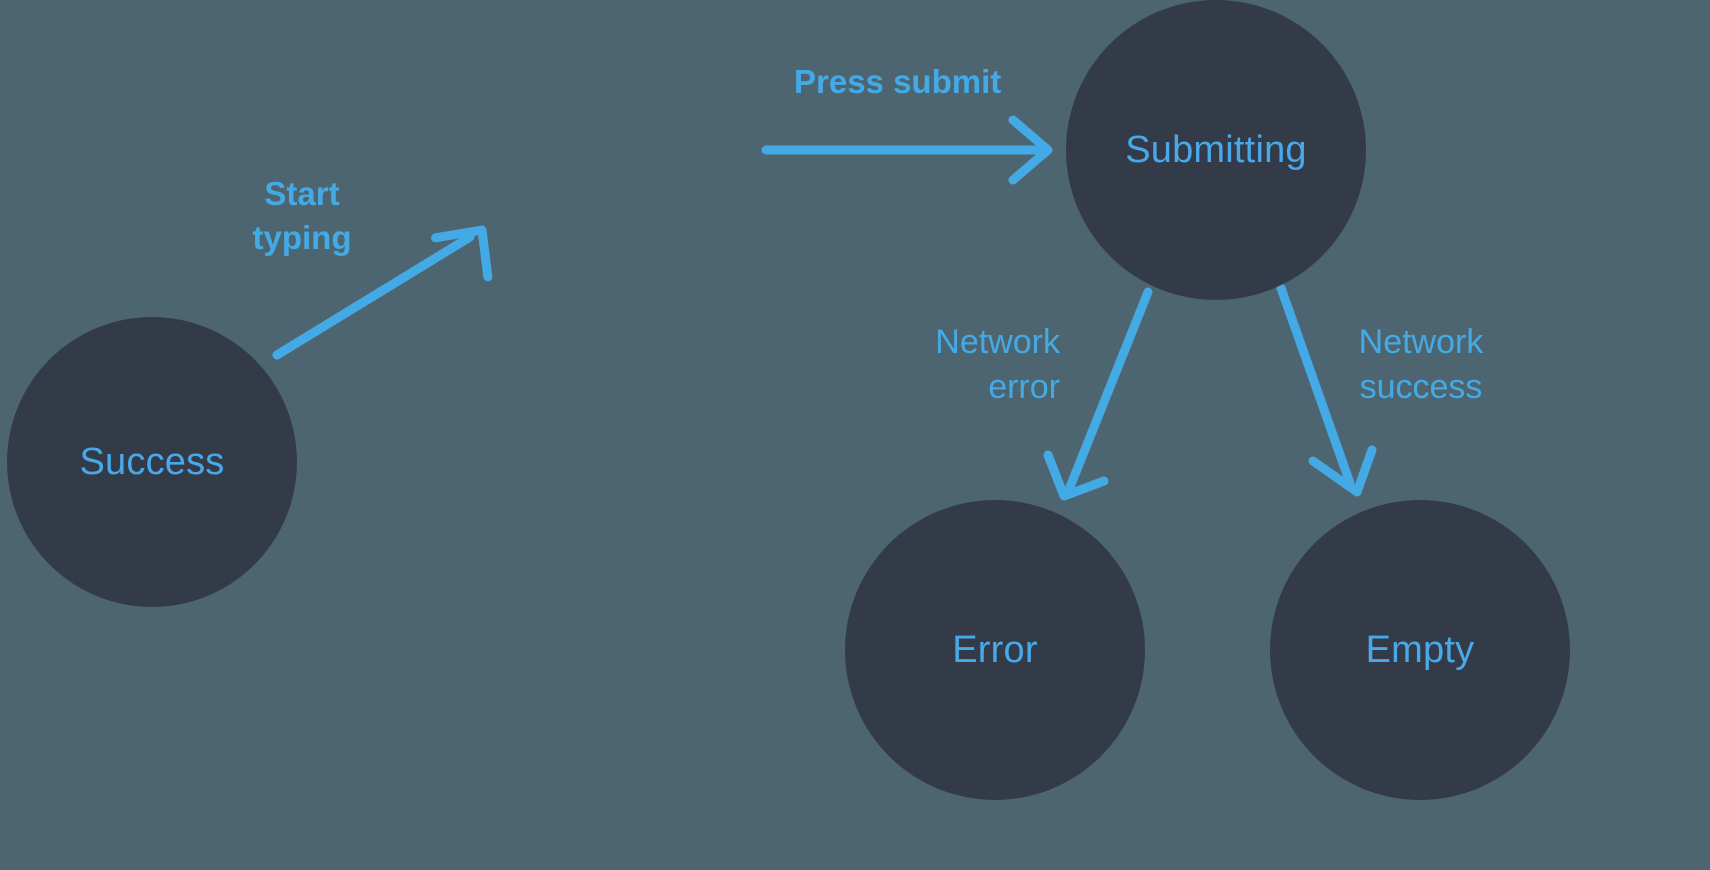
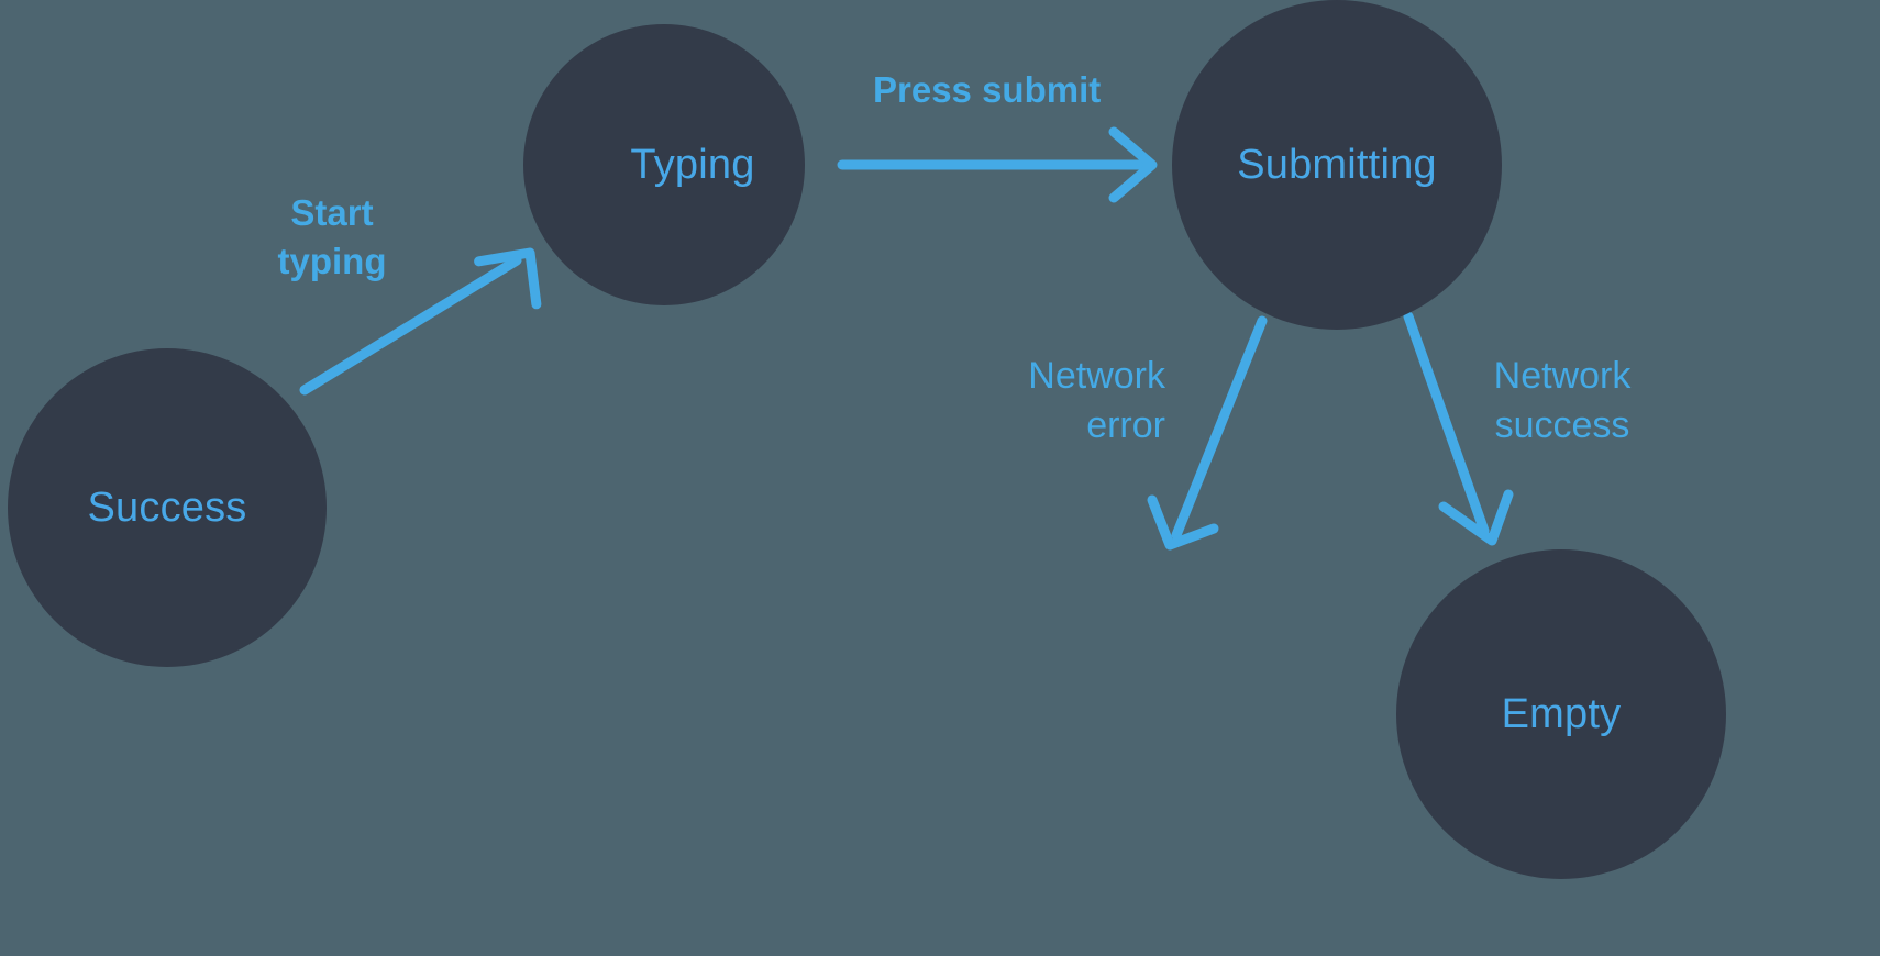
  Success
+ Typing
  Submitting
- Error
  Empty
  Start
  typing
  Press submit
  Network
  error
  Network
  success
